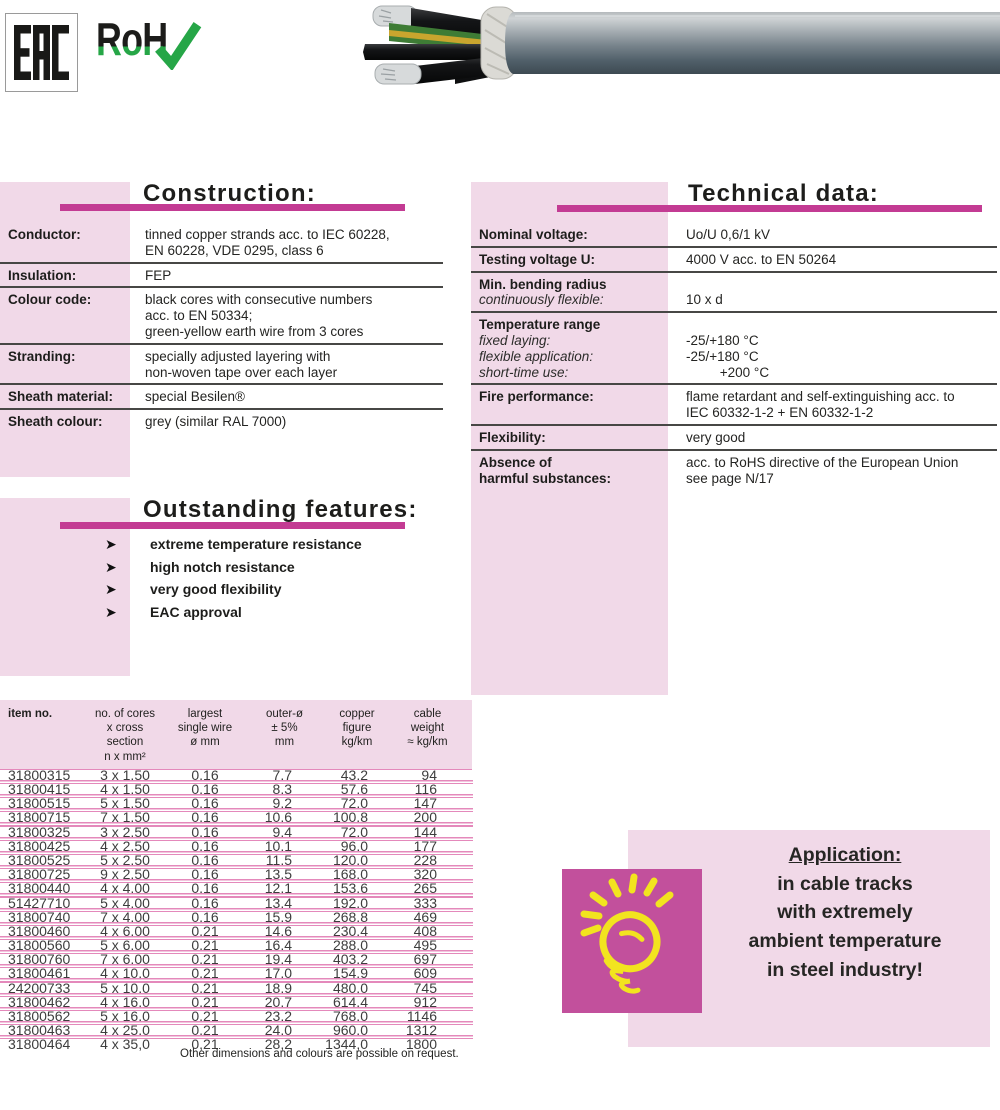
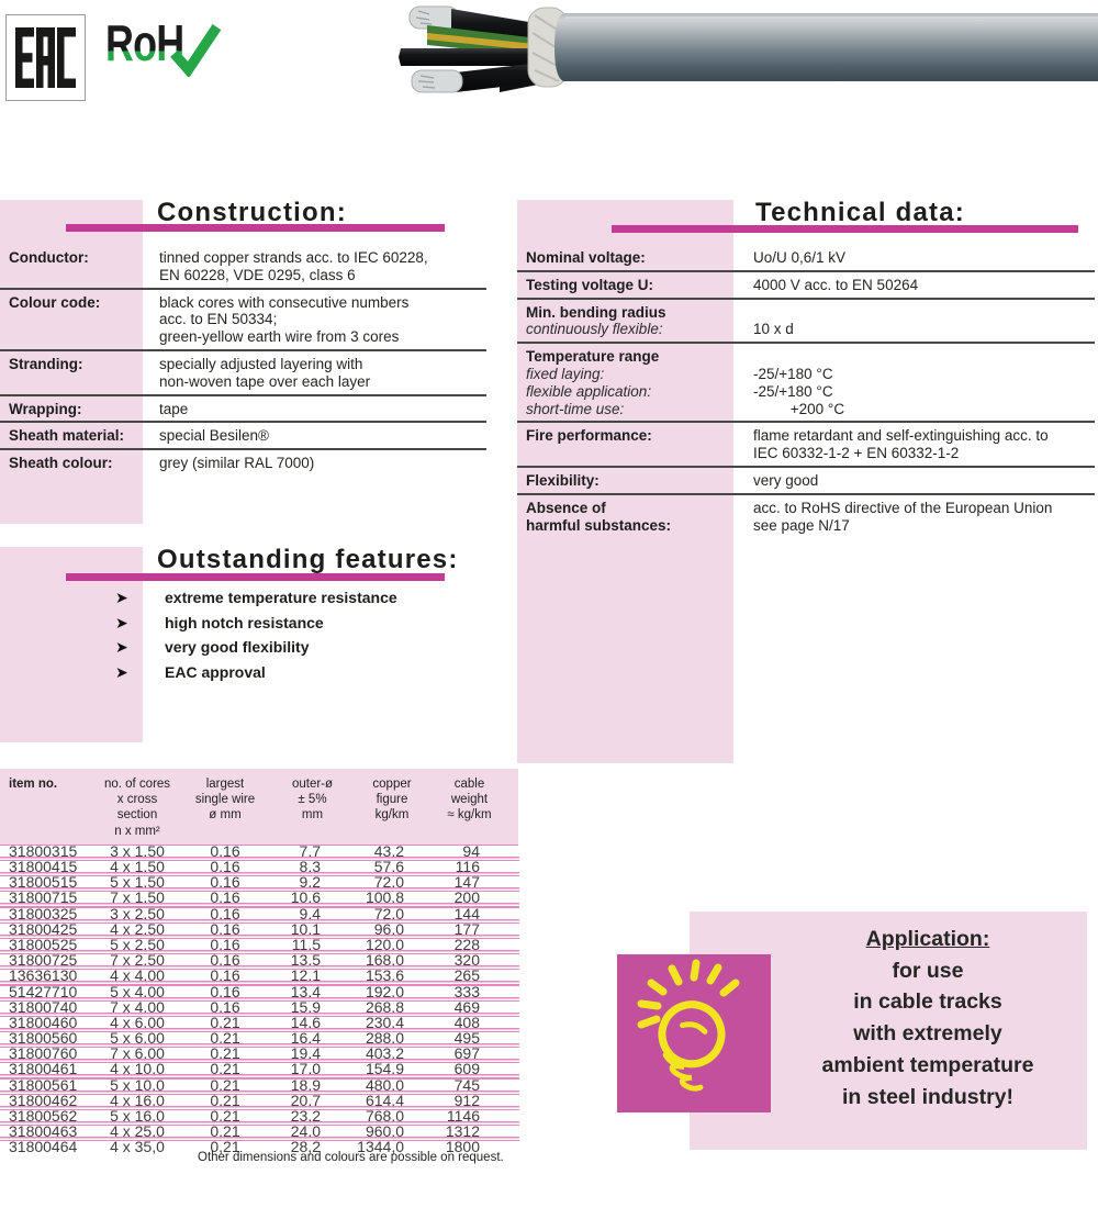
  RoH
  Construction:
  Conductor:
  tinned copper strands acc. to IEC 60228,
  EN 60228, VDE 0295, class 6
- Insulation:
- FEP
  Colour code:
  black cores with consecutive numbers
  acc. to EN 50334;
  green-yellow earth wire from 3 cores
  Stranding:
  specially adjusted layering with
  non-woven tape over each layer
+ Wrapping:
+ tape
  Sheath material:
  special Besilen®
  Sheath colour:
  grey (similar RAL 7000)
  Technical data:
  Nominal voltage:
  Uo/U 0,6/1 kV
  Testing voltage U:
  4000 V acc. to EN 50264
  Min. bending radius
  continuously flexible:
  10 x d
  Temperature range
  fixed laying:
  flexible application:
  short-time use:
  -25/+180 °C
  -25/+180 °C
  +200 °C
  Fire performance:
  flame retardant and self-extinguishing acc. to
  IEC 60332-1-2 + EN 60332-1-2
  Flexibility:
  very good
  Absence of
  harmful substances:
  acc. to RoHS directive of the European Union
  see page N/17
  Outstanding features:
  ➤
  extreme temperature resistance
  ➤
  high notch resistance
  ➤
  very good flexibility
  ➤
  EAC approval
  item no.
  no. of cores
  x cross section
  n x mm²
  largest
  single wire
  ø mm
  outer-ø
  ± 5%
  mm
  copper
  figure
  kg/km
  cable
  weight
  ≈ kg/km
  31800315
  3 x 1,50
  0,16
  7,7
  43,2
  94
  31800415
  4 x 1,50
  0,16
  8,3
  57,6
  116
  31800515
  5 x 1,50
  0,16
  9,2
  72,0
  147
  31800715
  7 x 1,50
  0,16
  10,6
  100,8
  200
  31800325
  3 x 2,50
  0,16
  9,4
  72,0
  144
  31800425
  4 x 2,50
  0,16
  10,1
  96,0
  177
  31800525
  5 x 2,50
  0,16
  11,5
  120,0
  228
  31800725
- 9 x 2,50
+ 7 x 2,50
  0,16
  13,5
  168,0
  320
- 31800440
+ 13636130
  4 x 4,00
  0,16
  12,1
  153,6
  265
  51427710
  5 x 4,00
  0,16
  13,4
  192,0
  333
  31800740
  7 x 4,00
  0,16
  15,9
  268,8
  469
  31800460
  4 x 6,00
  0,21
  14,6
  230,4
  408
  31800560
  5 x 6,00
  0,21
  16,4
  288,0
  495
  31800760
  7 x 6,00
  0,21
  19,4
  403,2
  697
  31800461
  4 x 10,0
  0,21
  17,0
  154,9
  609
- 24200733
+ 31800561
  5 x 10,0
  0,21
  18,9
  480,0
  745
  31800462
  4 x 16,0
  0,21
  20,7
  614,4
  912
  31800562
  5 x 16,0
  0,21
  23,2
  768,0
  1146
  31800463
  4 x 25,0
  0,21
  24,0
  960,0
  1312
  31800464
  4 x 35,0
  0,21
  28,2
  1344,0
  1800
  Other dimensions and colours are possible on request.
  Application:
+ for use
  in cable tracks
  with extremely
  ambient temperature
  in steel industry!
